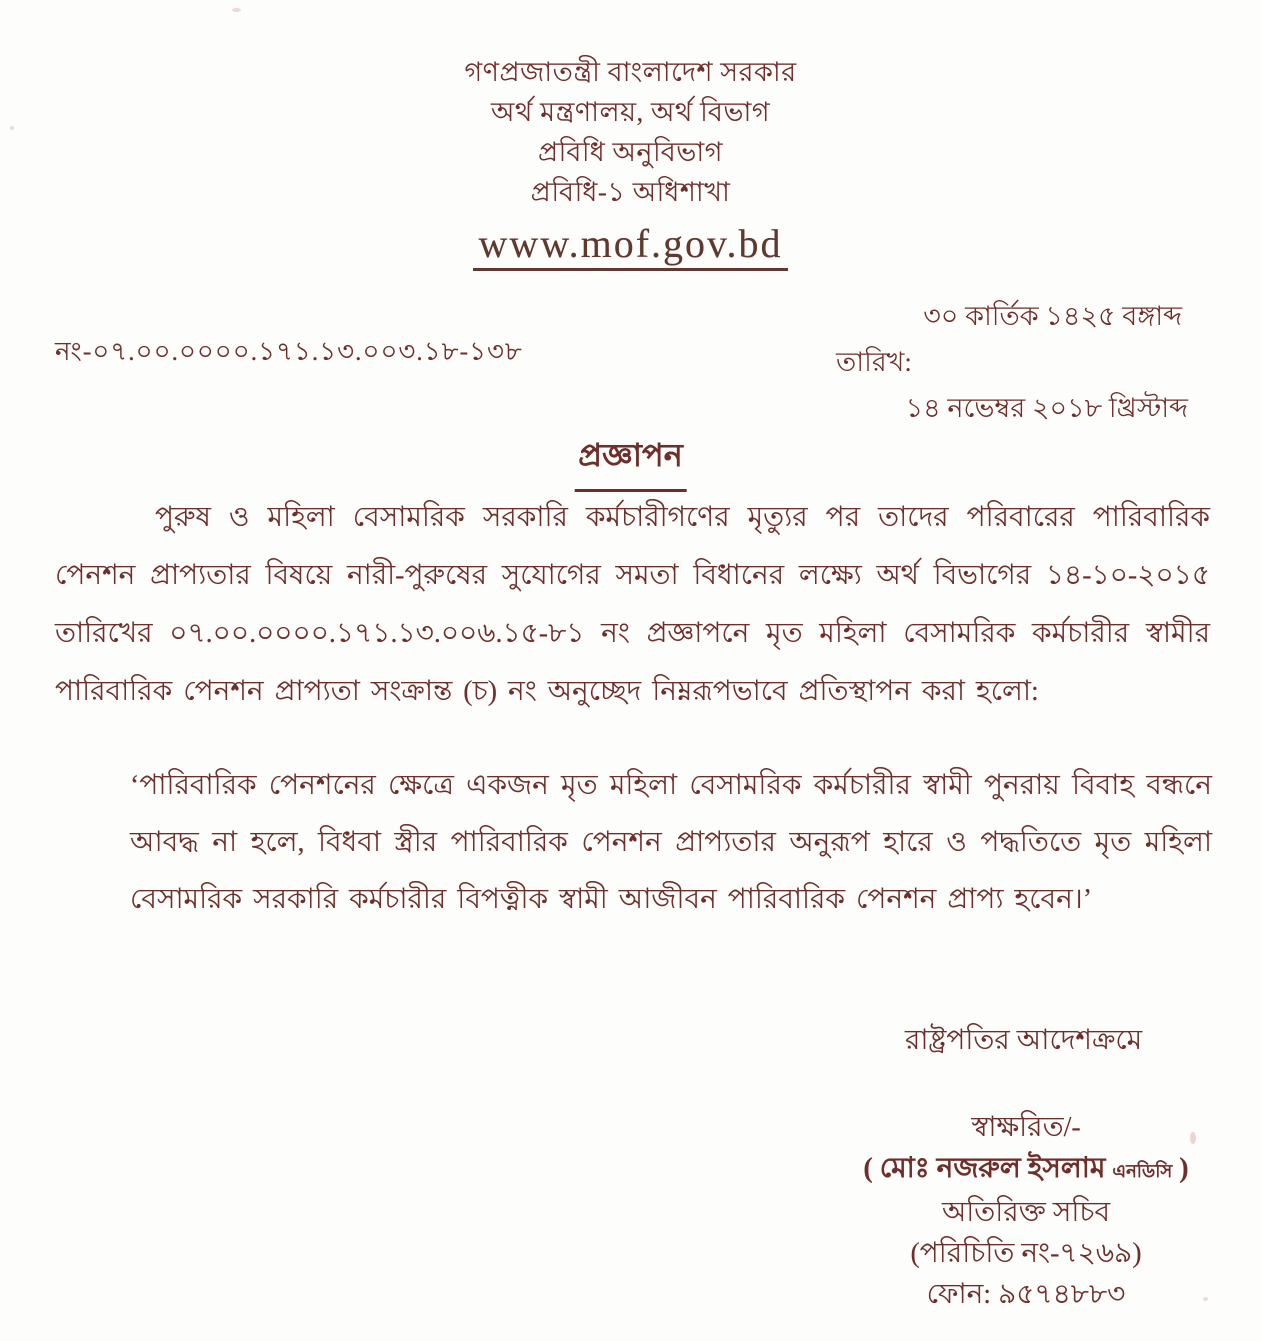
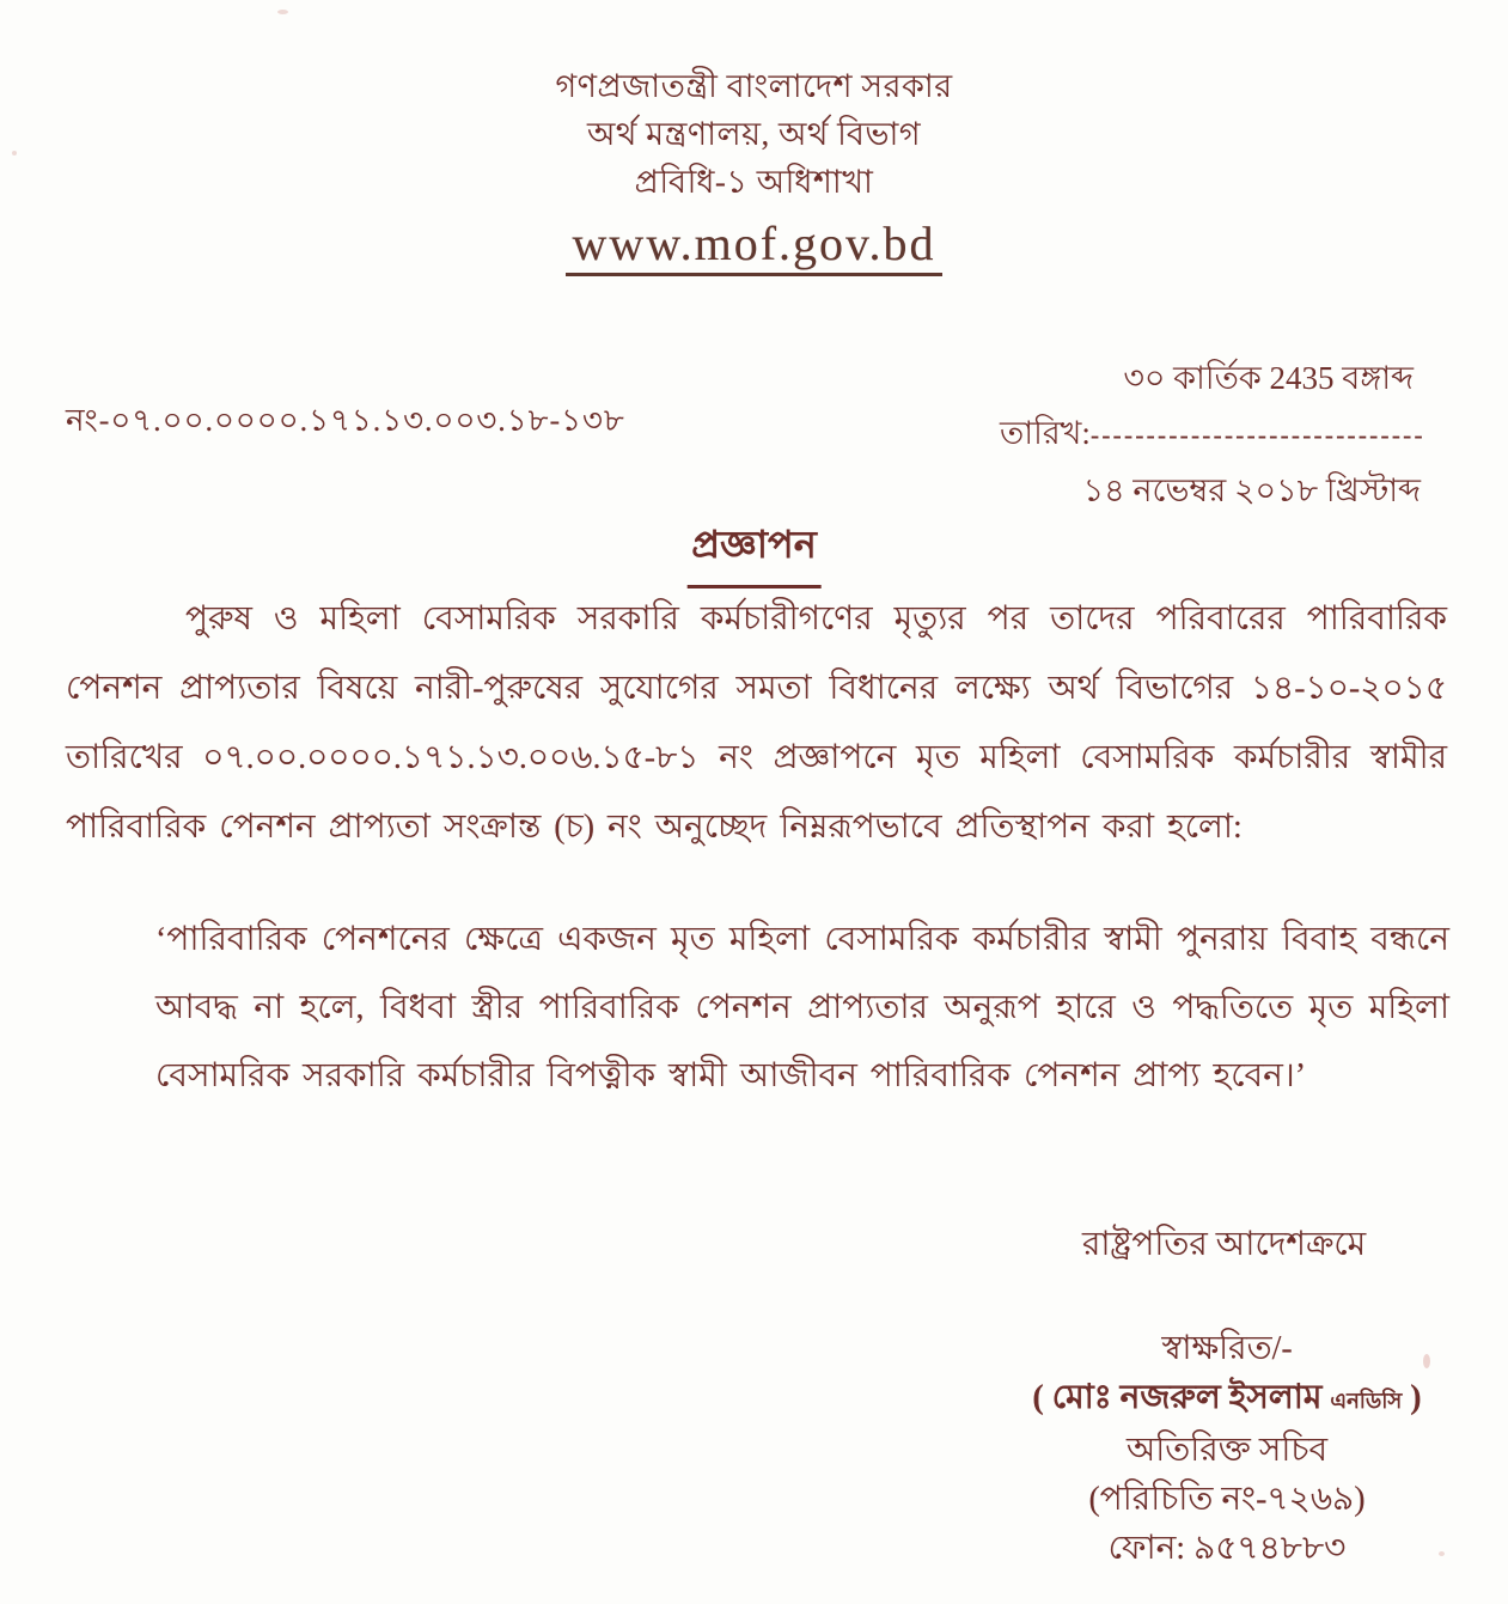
  গণপ্রজাতন্ত্রী বাংলাদেশ সরকার
  অর্থ মন্ত্রণালয়, অর্থ বিভাগ
- প্রবিধি অনুবিভাগ
  প্রবিধি-১ অধিশাখা
  www.mof.gov.bd
  নং-০৭.০০.০০০০.১৭১.১৩.০০৩.১৮-১৩৮
- ৩০ কার্তিক ১৪২৫ বঙ্গাব্দ
+ ৩০ কার্তিক 2435 বঙ্গাব্দ
  তারিখ:
+ ------------------------------
  ১৪ নভেম্বর ২০১৮ খ্রিস্টাব্দ
  প্রজ্ঞাপন
  পুরুষ ও মহিলা বেসামরিক সরকারি কর্মচারীগণের মৃত্যুর পর তাদের পরিবারের পারিবারিক পেনশন প্রাপ্যতার বিষয়ে নারী-পুরুষের সুযোগের সমতা বিধানের লক্ষ্যে অর্থ বিভাগের ১৪-১০-২০১৫ তারিখের ০৭.০০.০০০০.১৭১.১৩.০০৬.১৫-৮১ নং প্রজ্ঞাপনে মৃত মহিলা বেসামরিক কর্মচারীর স্বামীর পারিবারিক পেনশন প্রাপ্যতা সংক্রান্ত (চ) নং অনুচ্ছেদ নিম্নরূপভাবে প্রতিস্থাপন করা হলো:
  ‘পারিবারিক পেনশনের ক্ষেত্রে একজন মৃত মহিলা বেসামরিক কর্মচারীর স্বামী পুনরায় বিবাহ বন্ধনে আবদ্ধ না হলে, বিধবা স্ত্রীর পারিবারিক পেনশন প্রাপ্যতার অনুরূপ হারে ও পদ্ধতিতে মৃত মহিলা বেসামরিক সরকারি কর্মচারীর বিপত্নীক স্বামী আজীবন পারিবারিক পেনশন প্রাপ্য হবেন।’
  রাষ্ট্রপতির আদেশক্রমে
  স্বাক্ষরিত/-
  ( মোঃ নজরুল ইসলাম এনডিসি )
  অতিরিক্ত সচিব
  (পরিচিতি নং-৭২৬৯)
  ফোন: ৯৫৭৪৮৮৩
